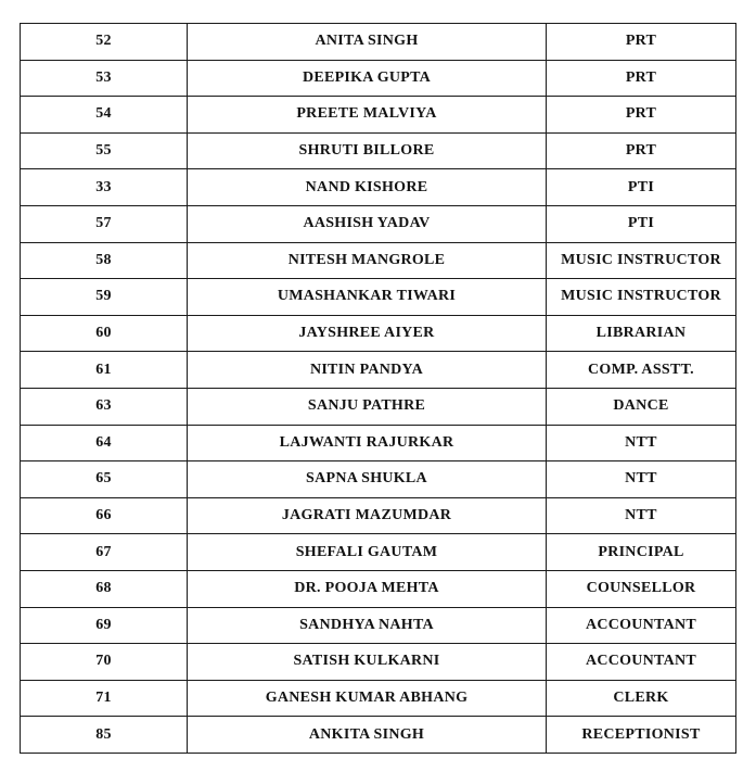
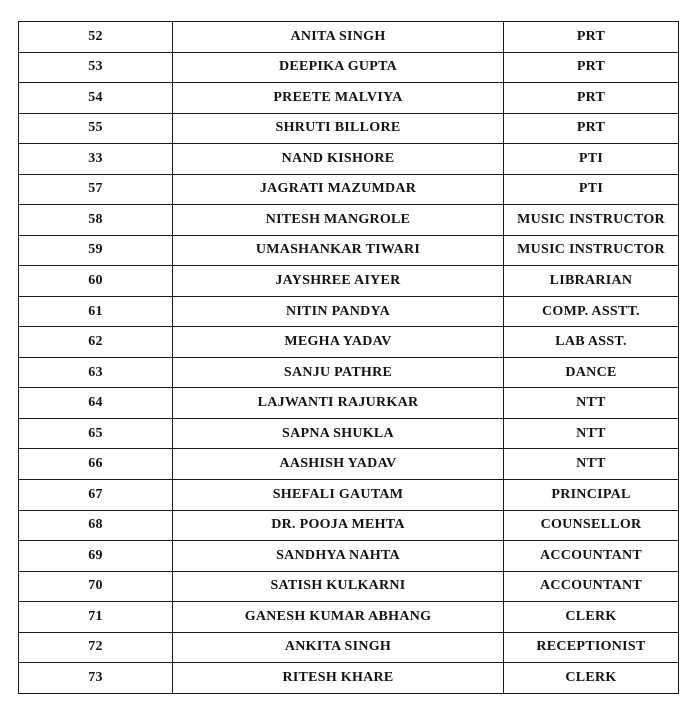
  52	ANITA SINGH	PRT
  53	DEEPIKA GUPTA	PRT
  54	PREETE MALVIYA	PRT
  55	SHRUTI BILLORE	PRT
  33	NAND KISHORE	PTI
- 57	AASHISH YADAV	PTI
+ 57	JAGRATI MAZUMDAR	PTI
  58	NITESH MANGROLE	MUSIC INSTRUCTOR
  59	UMASHANKAR TIWARI	MUSIC INSTRUCTOR
  60	JAYSHREE AIYER	LIBRARIAN
  61	NITIN PANDYA	COMP. ASSTT.
+ 62	MEGHA YADAV	LAB ASST.
  63	SANJU PATHRE	DANCE
  64	LAJWANTI RAJURKAR	NTT
  65	SAPNA SHUKLA	NTT
- 66	JAGRATI MAZUMDAR	NTT
+ 66	AASHISH YADAV	NTT
  67	SHEFALI GAUTAM	PRINCIPAL
  68	DR. POOJA MEHTA	COUNSELLOR
  69	SANDHYA NAHTA	ACCOUNTANT
  70	SATISH KULKARNI	ACCOUNTANT
  71	GANESH KUMAR ABHANG	CLERK
- 85	ANKITA SINGH	RECEPTIONIST
+ 72	ANKITA SINGH	RECEPTIONIST
+ 73	RITESH KHARE	CLERK
